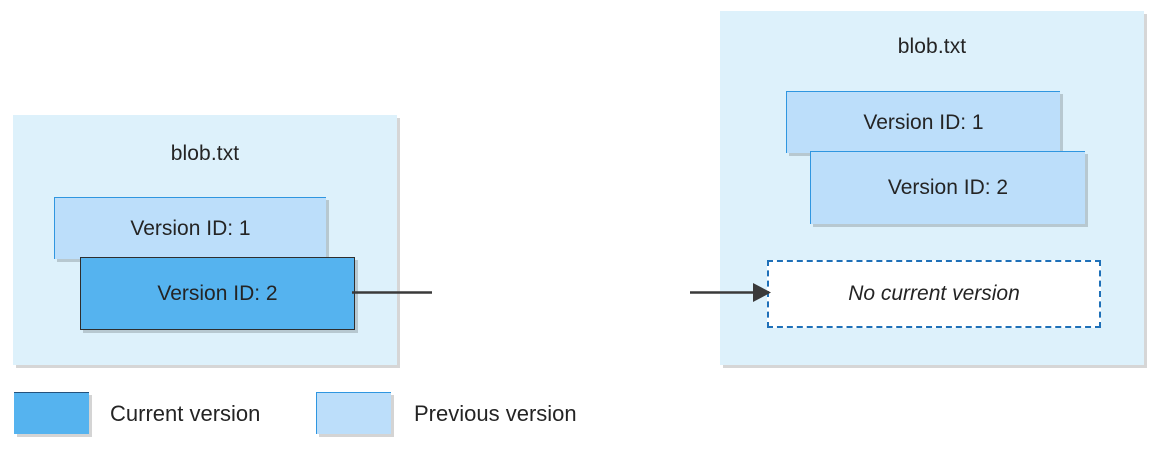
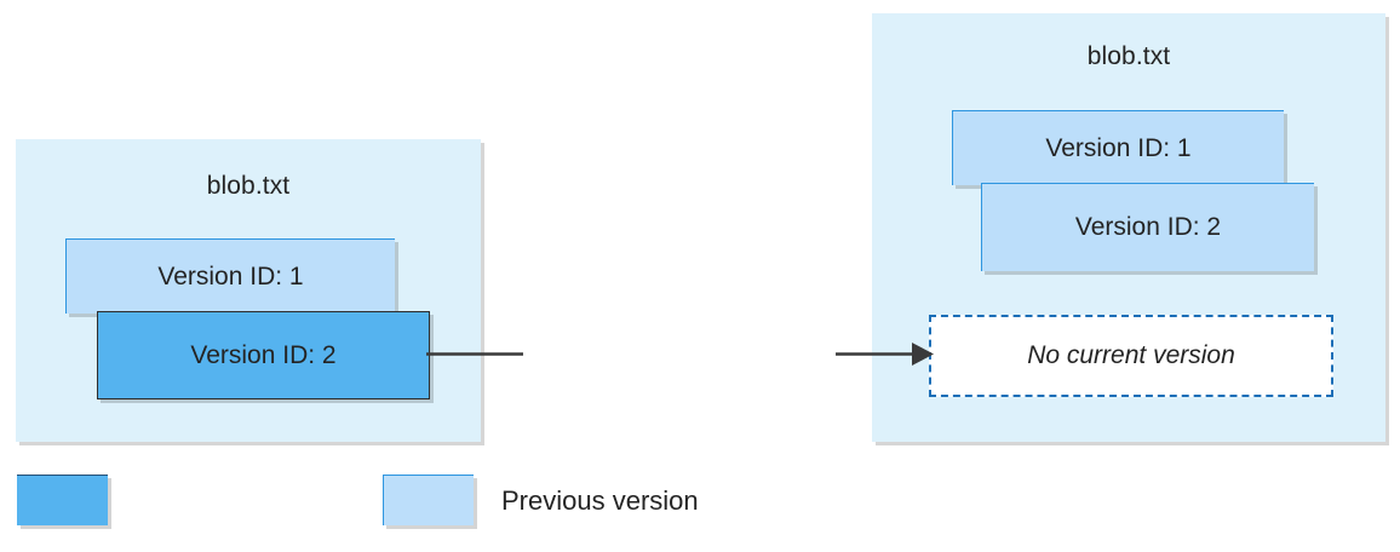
  blob.txt
  Version ID: 1
  Version ID: 2
  blob.txt
  Version ID: 1
  Version ID: 2
  No current version
- Current version
  Previous version
